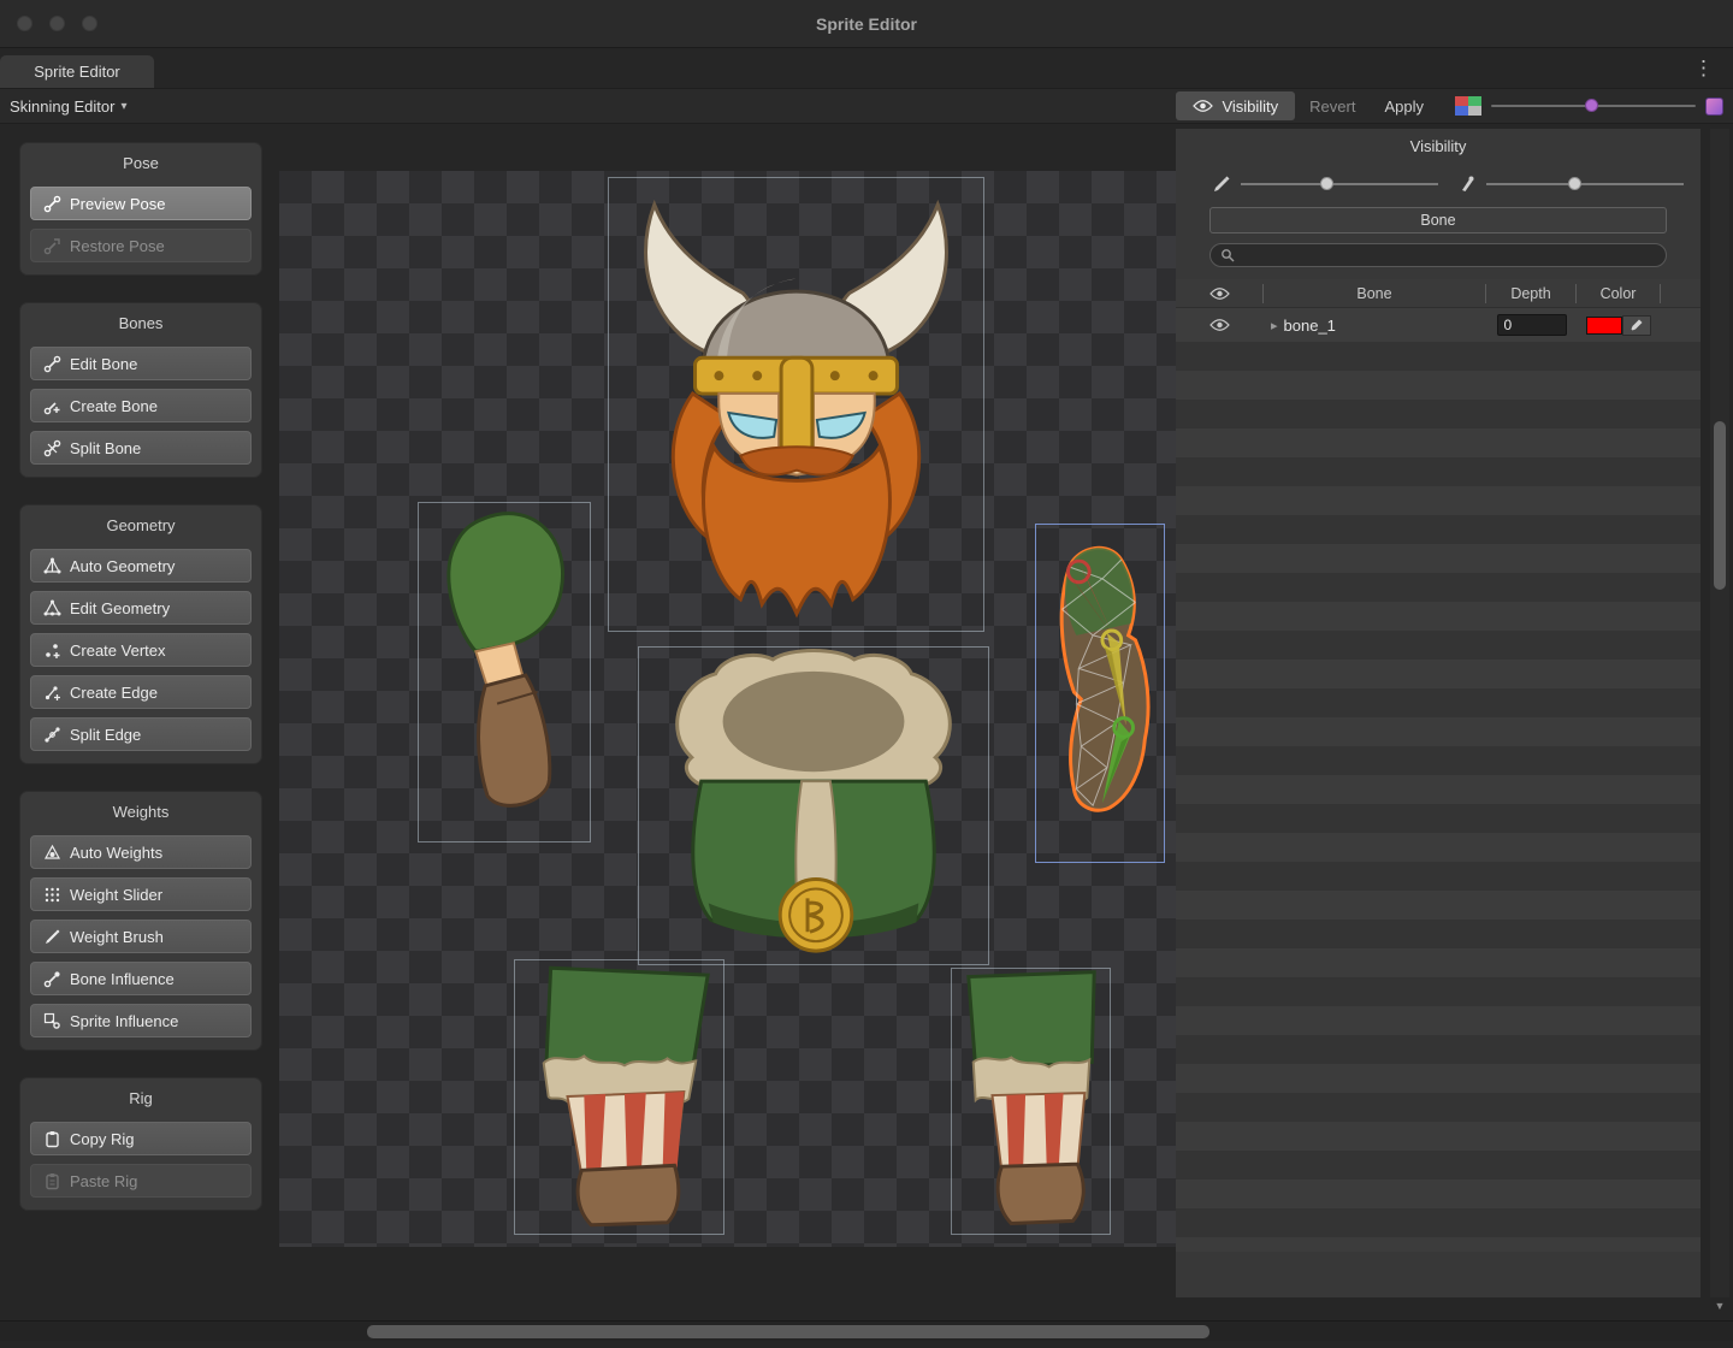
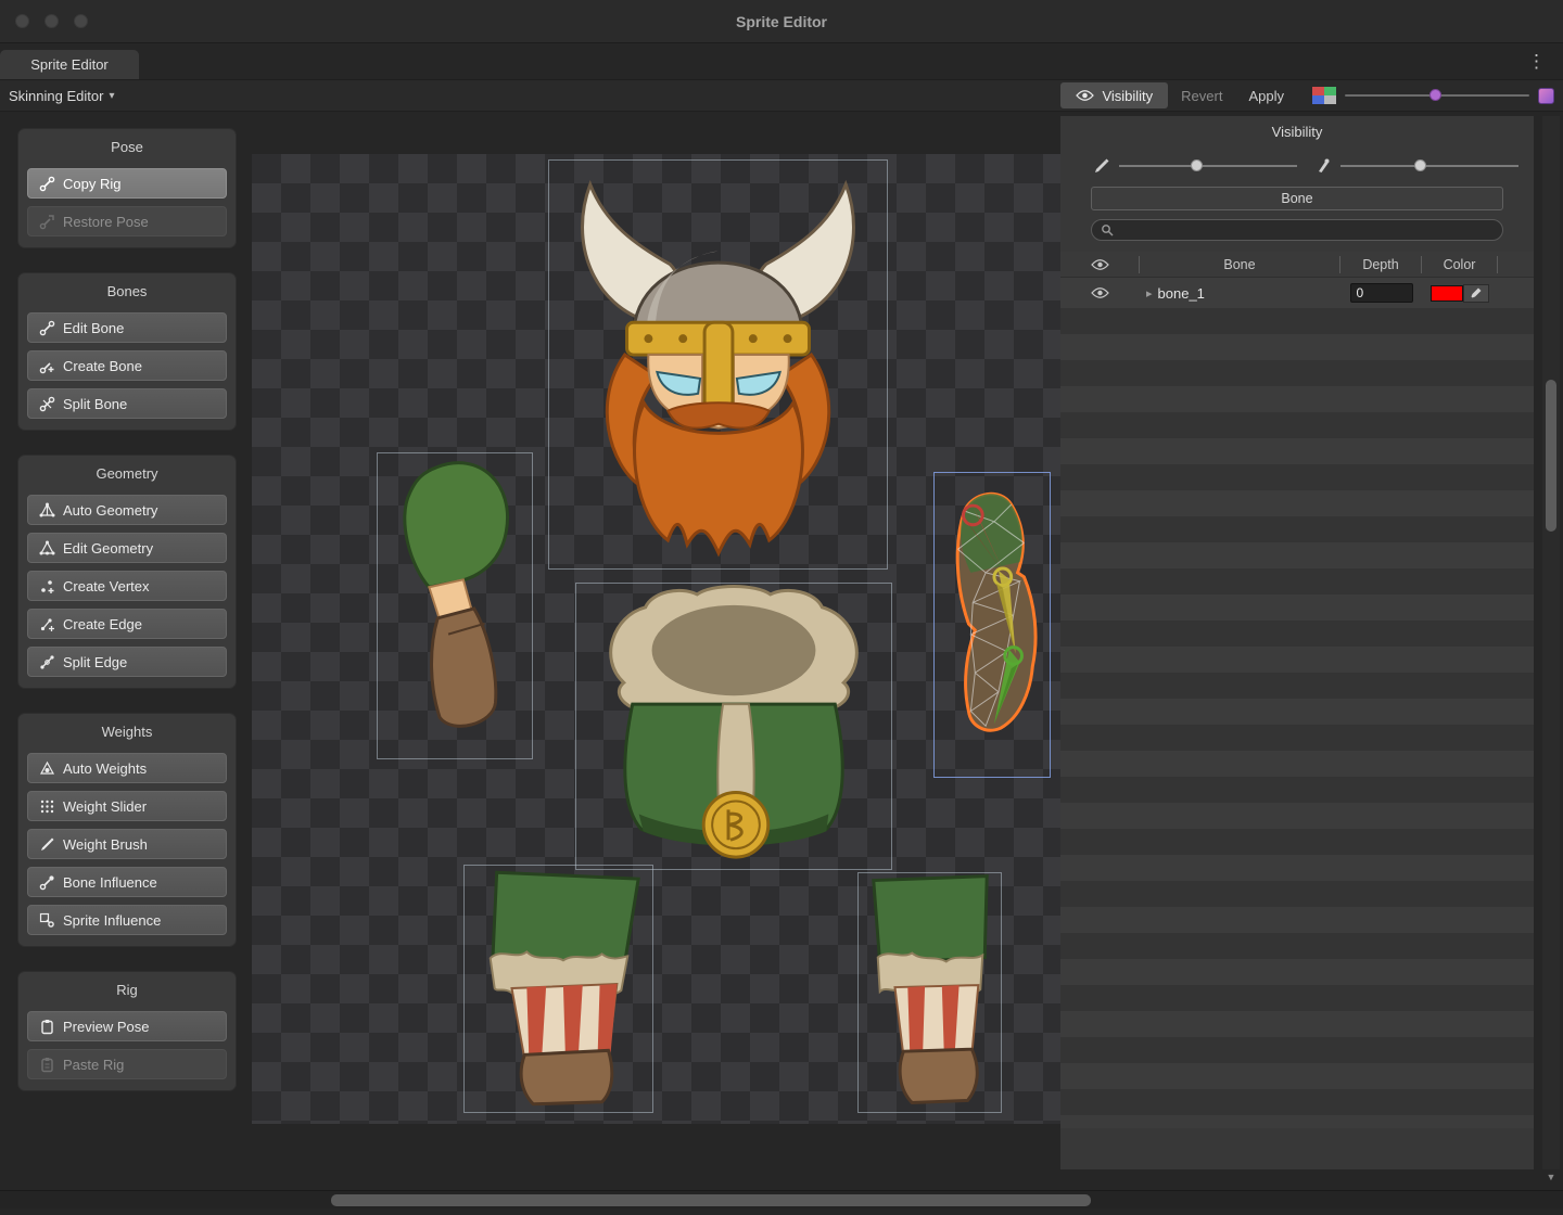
  Sprite Editor
  Sprite Editor
  ⋮
  Skinning Editor
  ▾
  Visibility
  Revert
  Apply
  Pose
- Preview Pose
+ Copy Rig
  Restore Pose
  Bones
  Edit Bone
  Create Bone
  Split Bone
  Geometry
  Auto Geometry
  Edit Geometry
  Create Vertex
  Create Edge
  Split Edge
  Weights
  Auto Weights
  Weight Slider
  Weight Brush
  Bone Influence
  Sprite Influence
  Rig
- Copy Rig
+ Preview Pose
  Paste Rig
  Visibility
  Bone
  Bone
  Depth
  Color
  ▸
  bone_1
  0
  ▼
